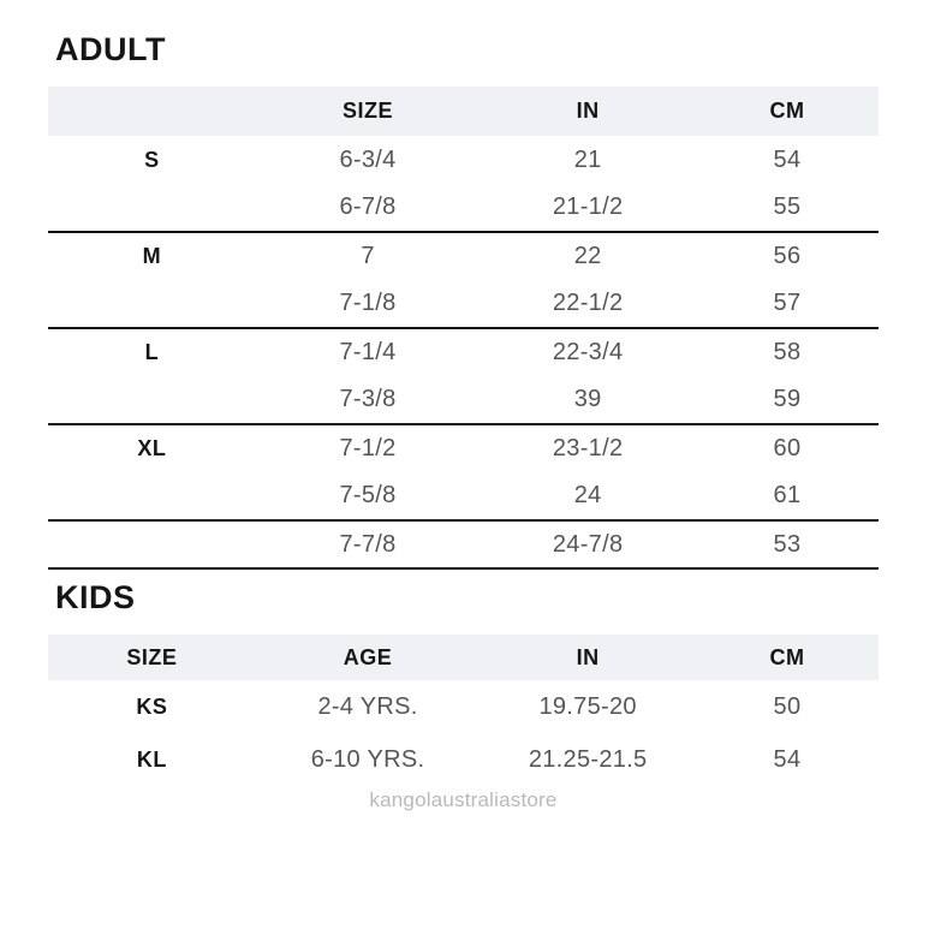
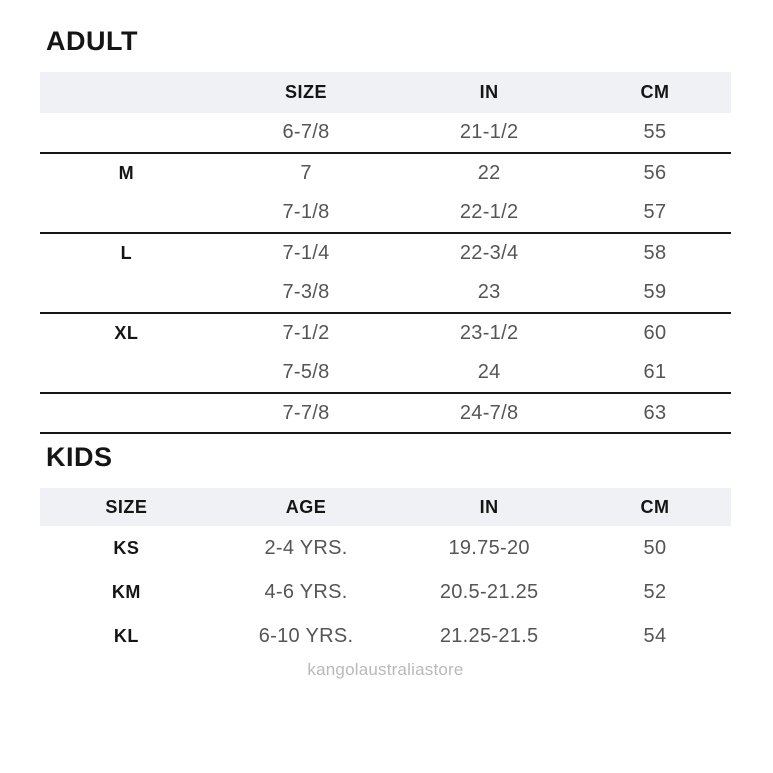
  ADULT
  	SIZE	IN	CM
- S	6-3/4	21	54
  	6-7/8	21-1/2	55
  M	7	22	56
  	7-1/8	22-1/2	57
  L	7-1/4	22-3/4	58
- 	7-3/8	39	59
+ 	7-3/8	23	59
  XL	7-1/2	23-1/2	60
  	7-5/8	24	61
- 	7-7/8	24-7/8	53
+ 	7-7/8	24-7/8	63
  KIDS
  SIZE	AGE	IN	CM
  KS	2-4 YRS.	19.75-20	50
+ KM	4-6 YRS.	20.5-21.25	52
  KL	6-10 YRS.	21.25-21.5	54
  kangolaustraliastore
